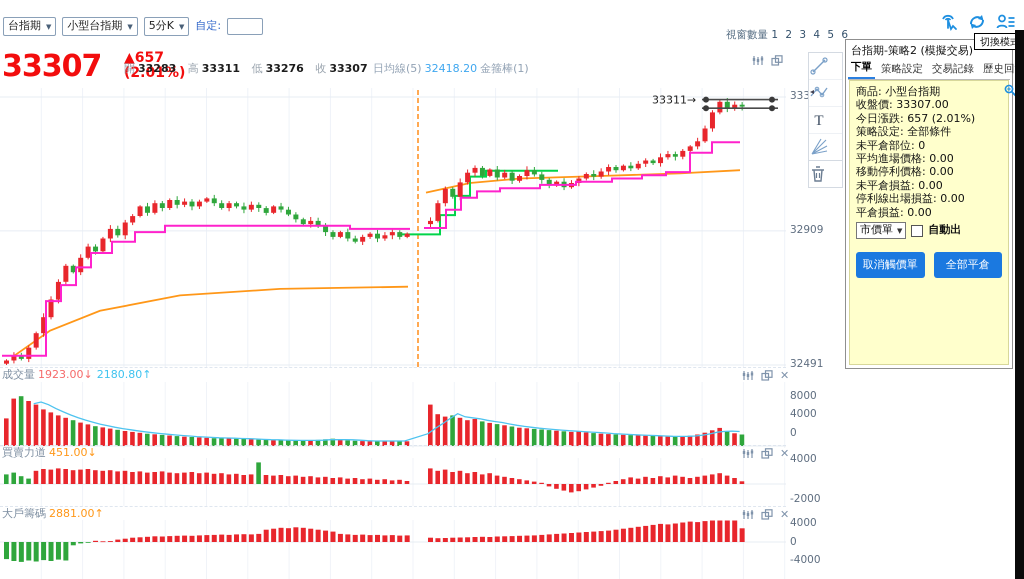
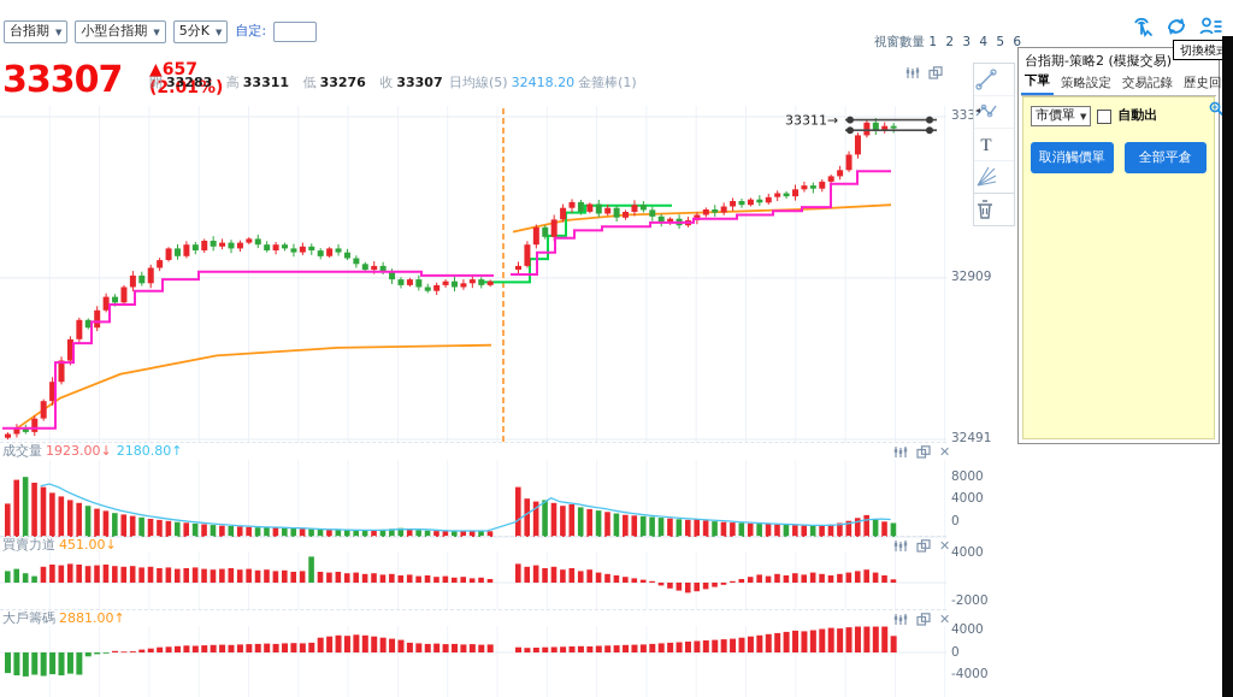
  台指期
  ▼
  小型台指期
  ▼
  5分K
  ▼
  自定:
  視窗數量 1 2 3 4 5 6
  33307
  ▲657
  (2.01%)
  開 33283 高 33311 低 33276 收 33307
  日均線(5) 32418.20 金箍棒(1)
  33311→
  T
  成交量 1923.00↓ 2180.80↑
  ✕
  買賣力道 451.00↓
  ✕
  大戶籌碼 2881.00↑
  ✕
  台指期-策略2 (模擬交易)
  切換模
  下單
  策略設定
  交易記錄
  歷史回
- 商品: 小型台指期
- 收盤價: 33307.00
- 今日漲跌: 657 (2.01%)
- 策略設定: 全部條件
- 未平倉部位: 0
- 平均進場價格: 0.00
- 移動停利價格: 0.00
- 未平倉損益: 0.00
- 停利線出場損益: 0.00
- 平倉損益: 0.00
  市價單
  ▼
  自動出
  取消觸價單
  全部平倉
  32909
  32491
  8000
  4000
  0
  4000
  -2000
  4000
  0
  -4000
